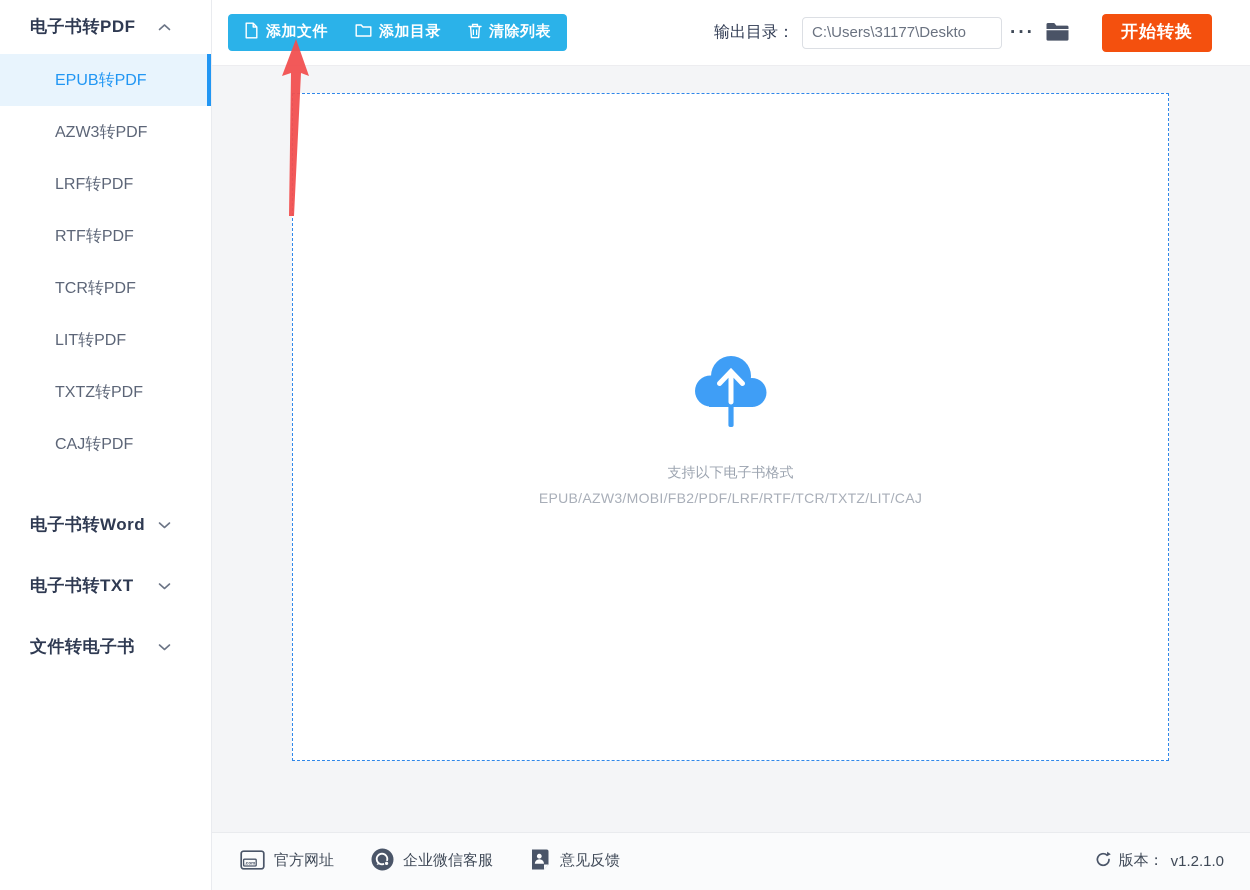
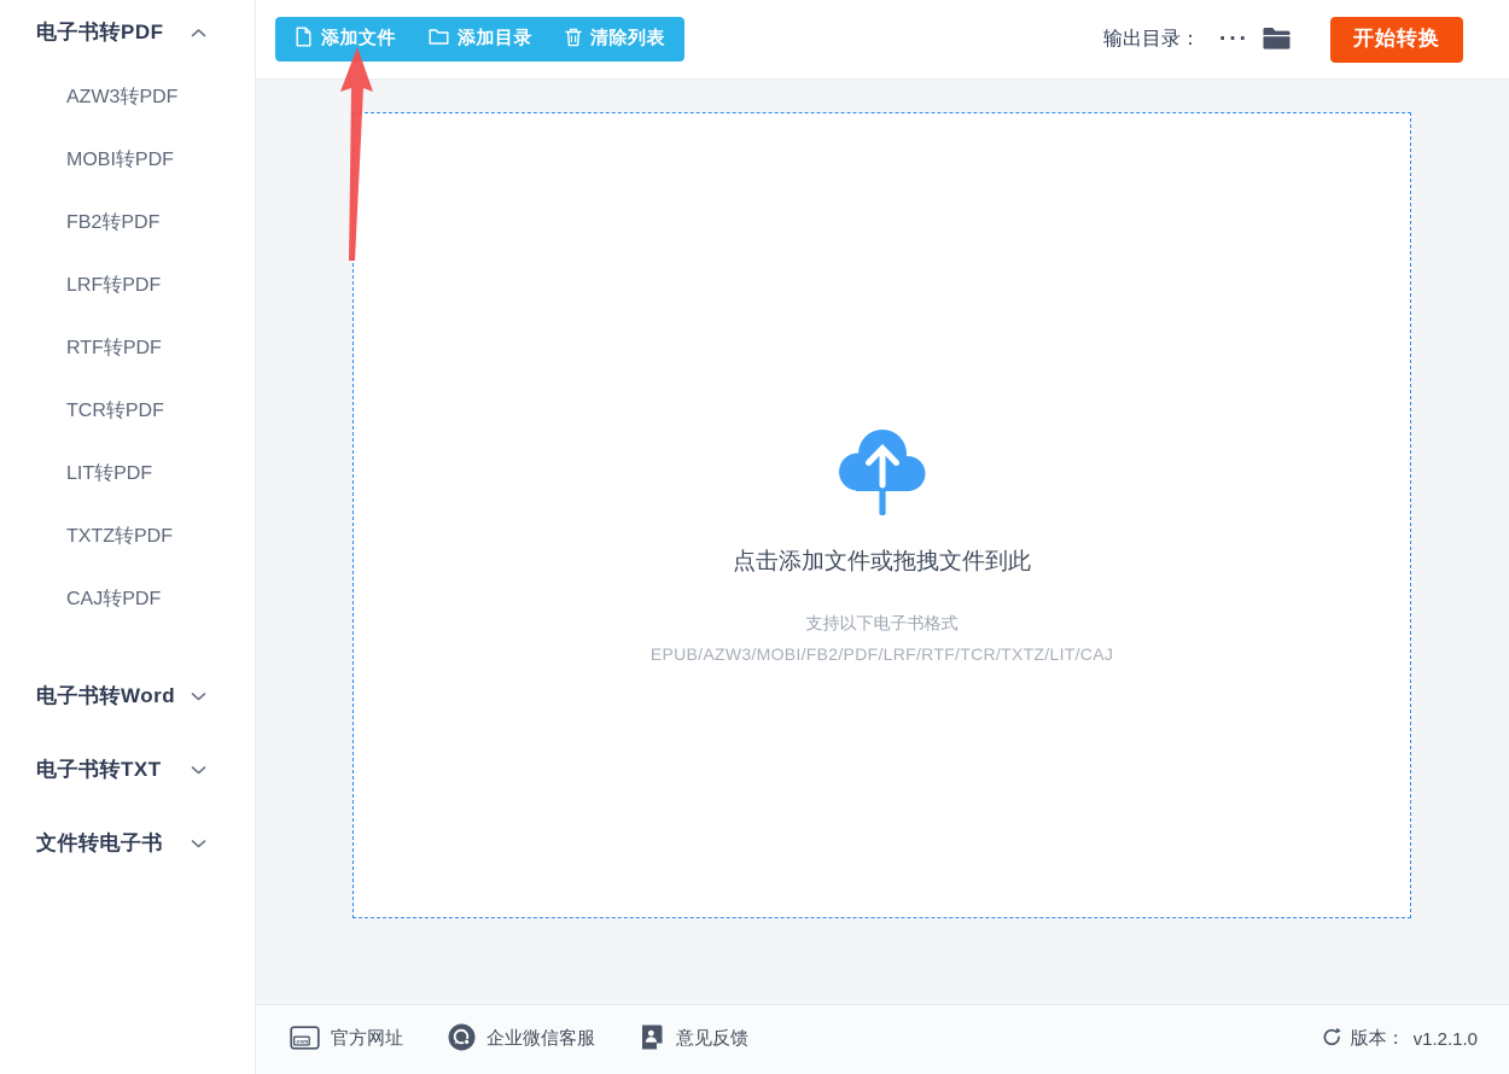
  电子书转PDF
- EPUB转PDF
  AZW3转PDF
+ MOBI转PDF
+ FB2转PDF
  LRF转PDF
  RTF转PDF
  TCR转PDF
  LIT转PDF
  TXTZ转PDF
  CAJ转PDF
  电子书转Word
  电子书转TXT
  文件转电子书
  添加文件
  添加目录
  清除列表
  输出目录：
- C:\Users\31177\Deskto
  ···
  开始转换
+ 点击添加文件或拖拽文件到此
  支持以下电子书格式
  EPUB/AZW3/MOBI/FB2/PDF/LRF/RTF/TCR/TXTZ/LIT/CAJ
  官方网址
  企业微信客服
  意见反馈
  版本：
  v1.2.1.0
